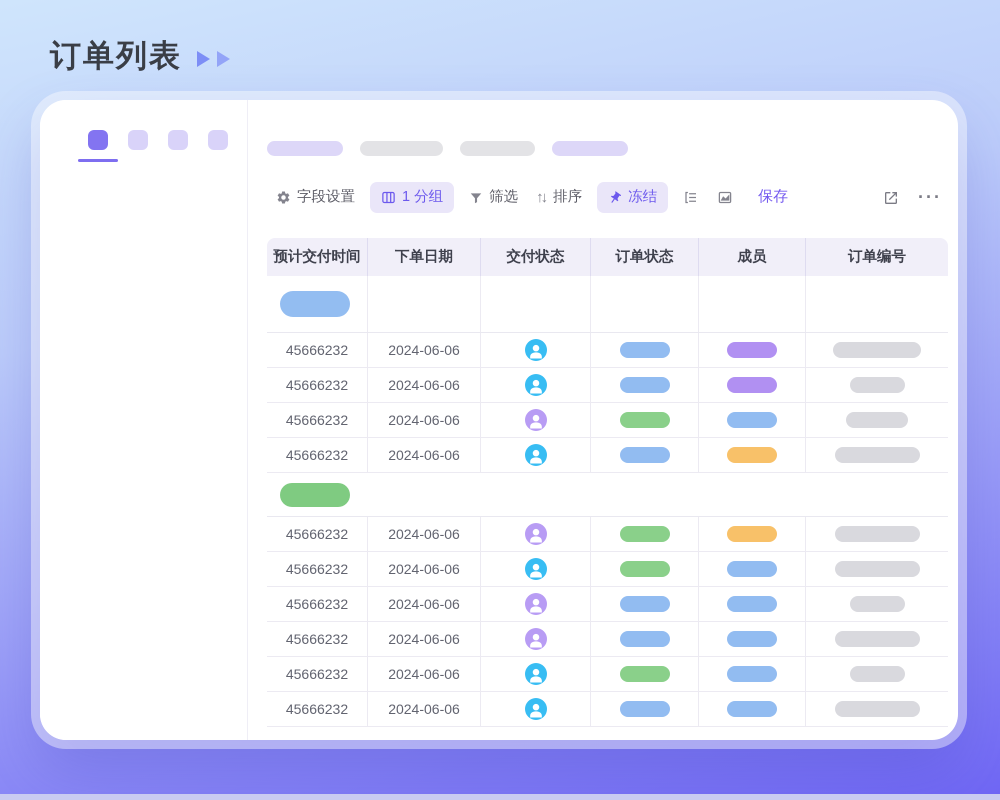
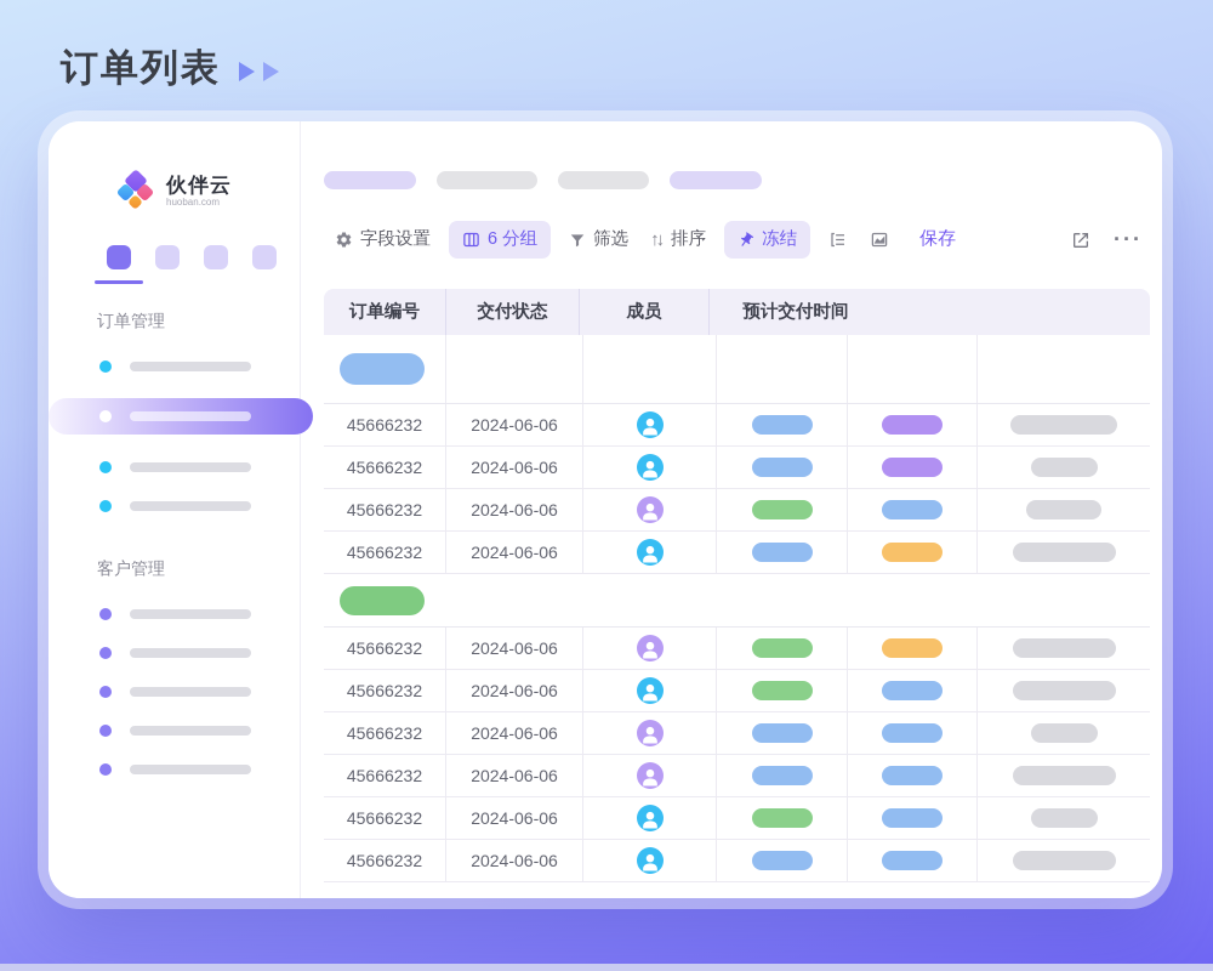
  订单列表
+ 伙伴云
+ huoban.com
+ 订单管理
+ 客户管理
  字段设置
- 1 分组
+ 6 分组
  筛选
  ↑↓
  排序
  冻结
  保存
  ···
- 预计交付时间
+ 订单编号
- 下单日期
  交付状态
- 订单状态
  成员
- 订单编号
+ 预计交付时间
  45666232
  2024-06-06
  45666232
  2024-06-06
  45666232
  2024-06-06
  45666232
  2024-06-06
  45666232
  2024-06-06
  45666232
  2024-06-06
  45666232
  2024-06-06
  45666232
  2024-06-06
  45666232
  2024-06-06
  45666232
  2024-06-06
